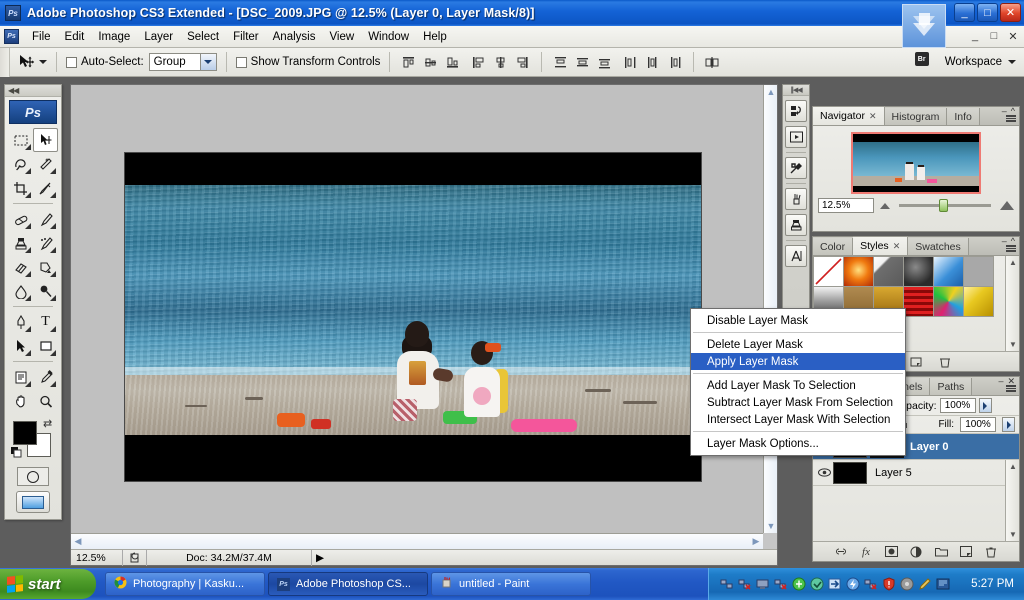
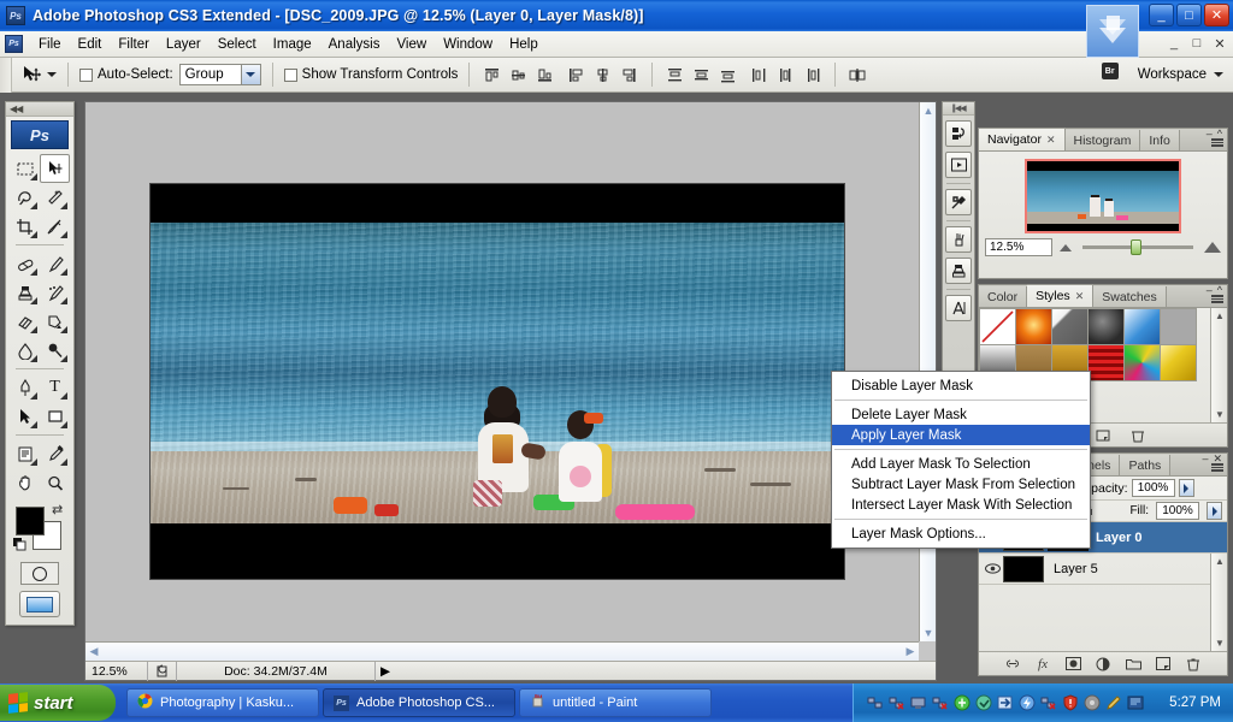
  Ps
  Adobe Photoshop CS3 Extended - [DSC_2009.JPG @ 12.5% (Layer 0, Layer Mask/8)]
  _
  □
  ✕
  File
  Edit
- Image
+ Filter
  Layer
  Select
- Filter
+ Image
  Analysis
  View
  Window
  Help
  _
  □
  ✕
  Auto-Select:
  Group
  Show Transform Controls
  Workspace
  ◀◀
  Ps
  T
  ⇄
  ▲
  ▼
  ◀
  ▶
  12.5%
  Doc: 34.2M/37.4M
  ▶
  Navigator
  ✕
  Histogram
  Info
  –
  ^
  12.5%
  Color
  Styles
  ✕
  Swatches
  –
  ^
  ▲
  ▼
  Paths
  –
  ✕
  pacity:
  100%
  Fill:
  100%
  Layer 0
  Layer 5
  ▲
  ▼
  fx
  Disable Layer Mask
  Delete Layer Mask
  Apply Layer Mask
  Add Layer Mask To Selection
  Subtract Layer Mask From Selection
  Intersect Layer Mask With Selection
  Layer Mask Options...
  start
  Photography | Kasku...
  Adobe Photoshop CS...
  untitled - Paint
  5:27 PM
